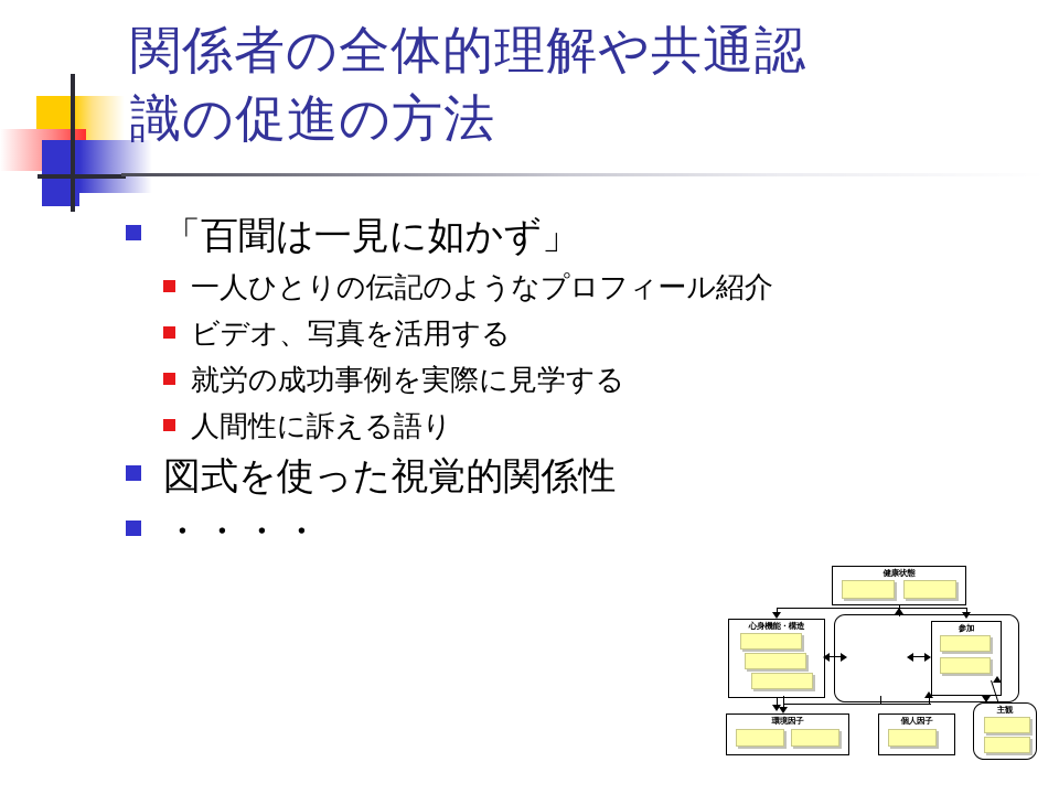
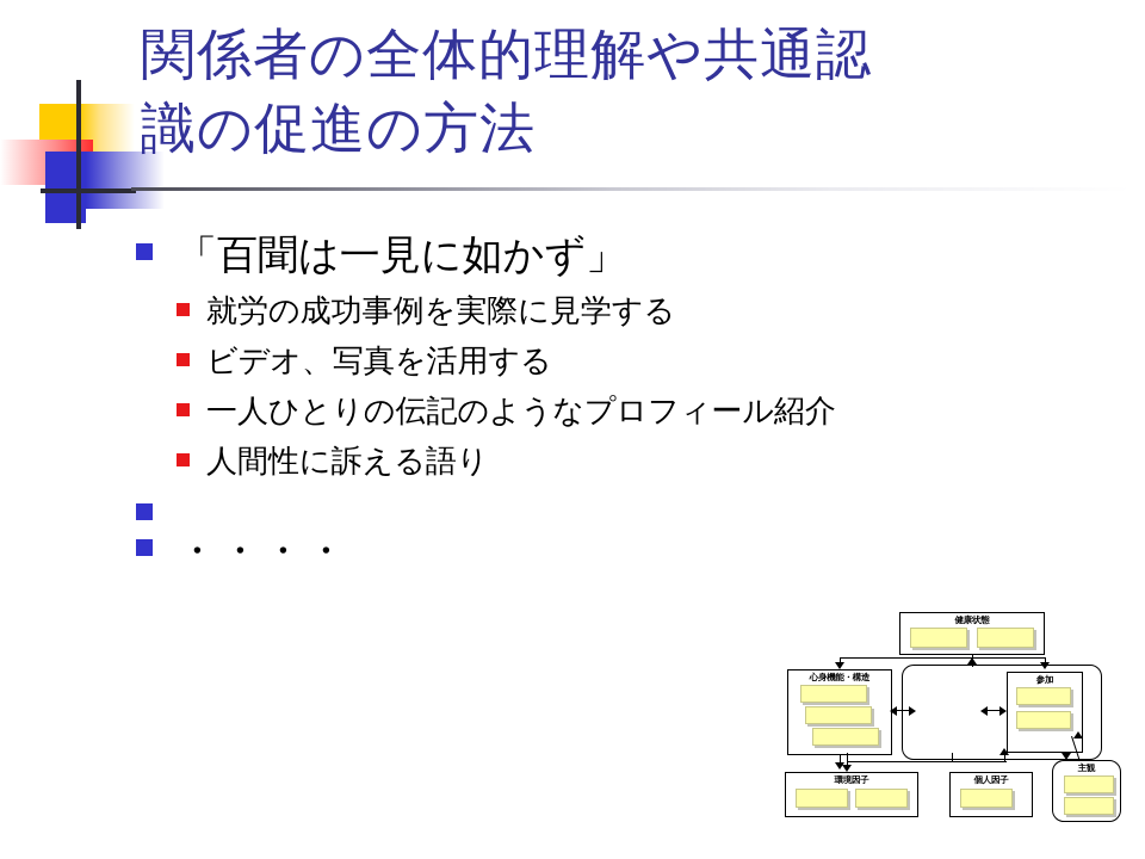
  関係者の全体的理解や共通認
  識の促進の方法
  「百聞は一見に如かず」
- 一人ひとりの伝記のようなプロフィール紹介
+ 就労の成功事例を実際に見学する
  ビデオ、写真を活用する
- 就労の成功事例を実際に見学する
+ 一人ひとりの伝記のようなプロフィール紹介
  人間性に訴える語り
- 図式を使った視覚的関係性
  ・・・・
  健康状態
  心身機能・構造
  参加
  環境因子
  個人因子
  主観
